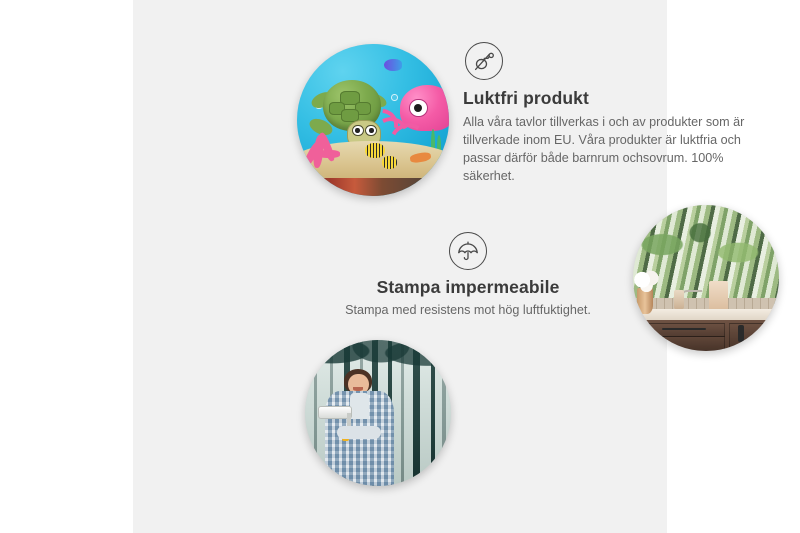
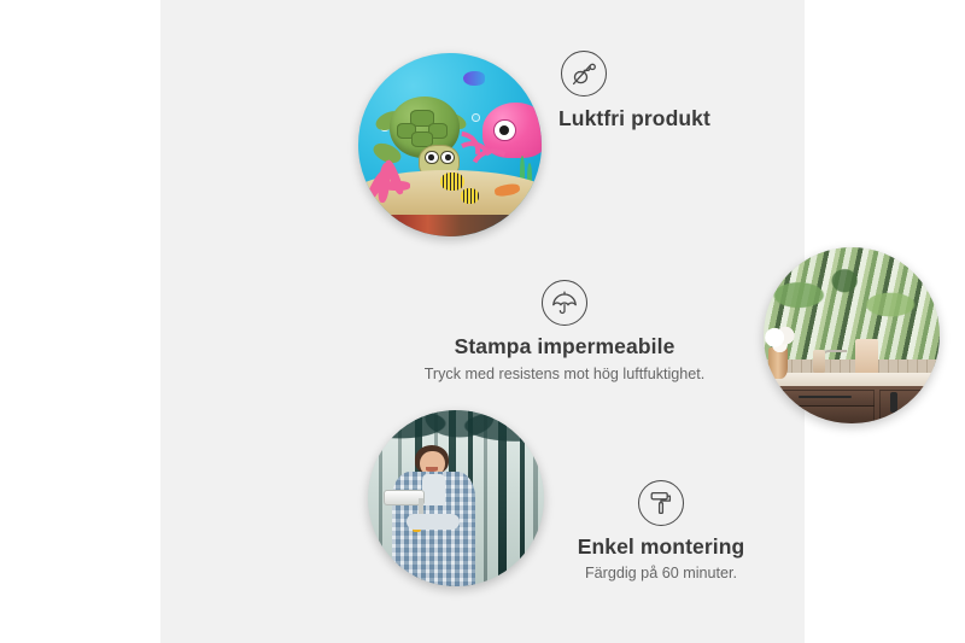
  Luktfri produkt
- Alla våra tavlor tillverkas i och av produkter som är tillverkade inom EU. Våra produkter är luktfria och passar därför både barnrum ochsovrum. 100% säkerhet.
  Stampa impermeabile
- Stampa med resistens mot hög luftfuktighet.
+ Tryck med resistens mot hög luftfuktighet.
+ Enkel montering
+ Färgdig på 60 minuter.
